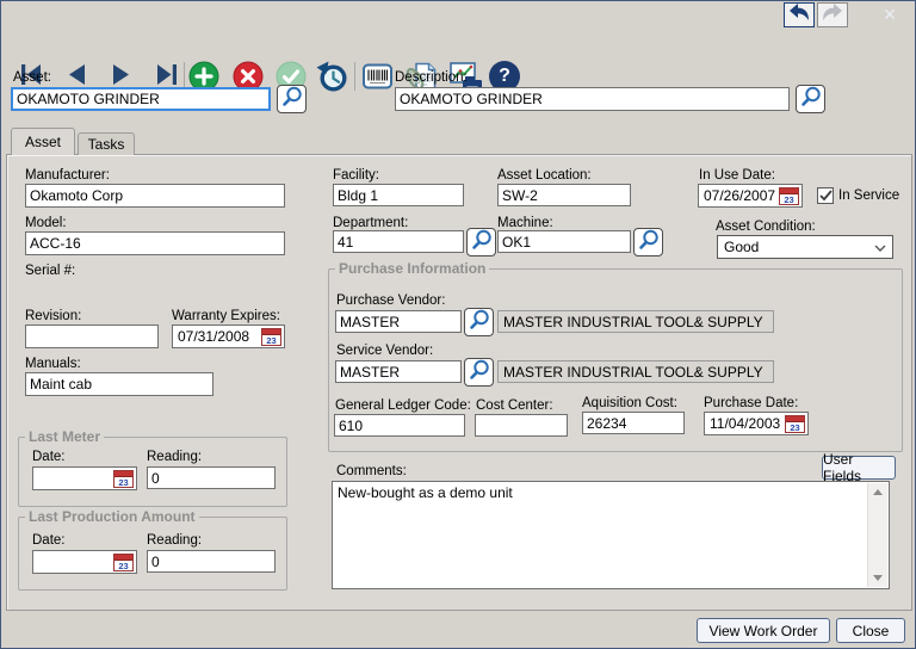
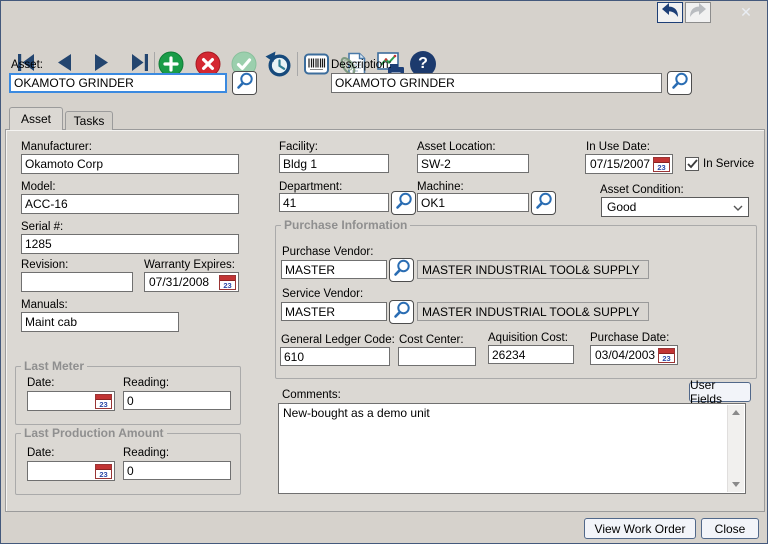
  ✕
  ?
  Asset:
  OKAMOTO GRINDER
  Description:
  OKAMOTO GRINDER
  Asset
  Tasks
  Manufacturer:
  Okamoto Corp
  Model:
  ACC-16
  Serial #:
+ 1285
  Revision:
  Warranty Expires:
  07/31/2008
  23
  Manuals:
  Maint cab
  Last Meter
  Date:
  23
  Reading:
  0
  Last Production Amount
  Date:
  23
  Reading:
  0
  Facility:
  Bldg 1
  Asset Location:
  SW-2
  Department:
  41
  Machine:
  OK1
  In Use Date:
- 07/26/2007
+ 07/15/2007
  23
  In Service
  Asset Condition:
  Good
  Purchase Information
  Purchase Vendor:
  MASTER
  MASTER INDUSTRIAL TOOL& SUPPLY
  Service Vendor:
  MASTER
  MASTER INDUSTRIAL TOOL& SUPPLY
  General Ledger Code:
  610
  Cost Center:
  Aquisition Cost:
  26234
  Purchase Date:
- 11/04/2003
+ 03/04/2003
  23
  User Fields
  Comments:
  New-bought as a demo unit
  View Work Order
  Close
